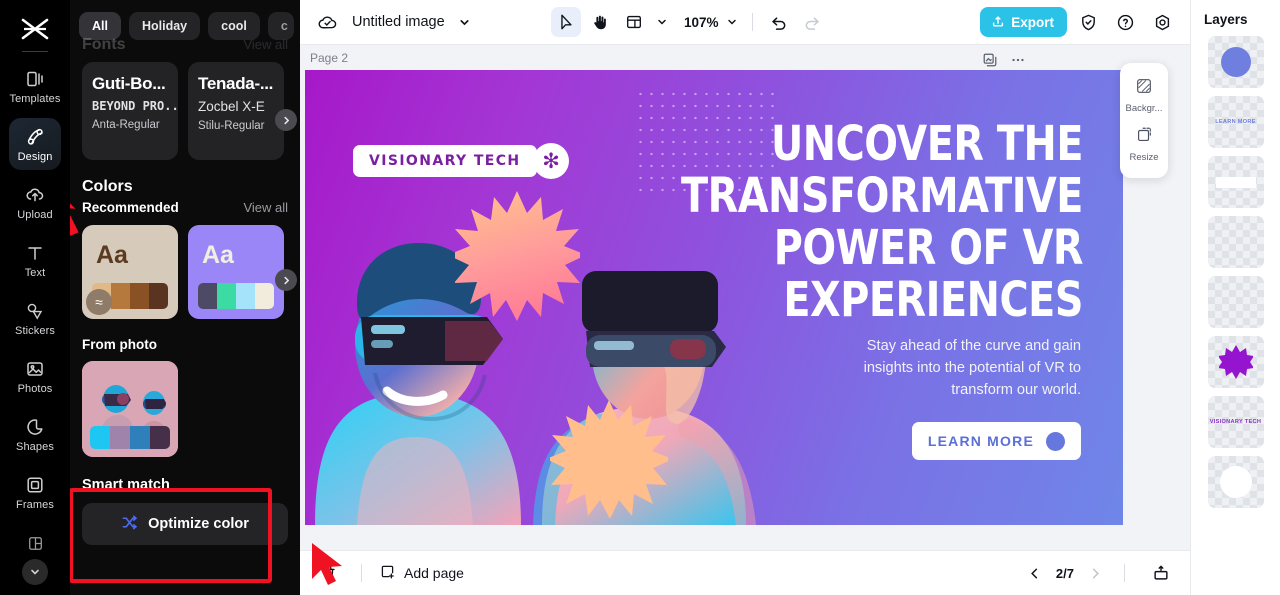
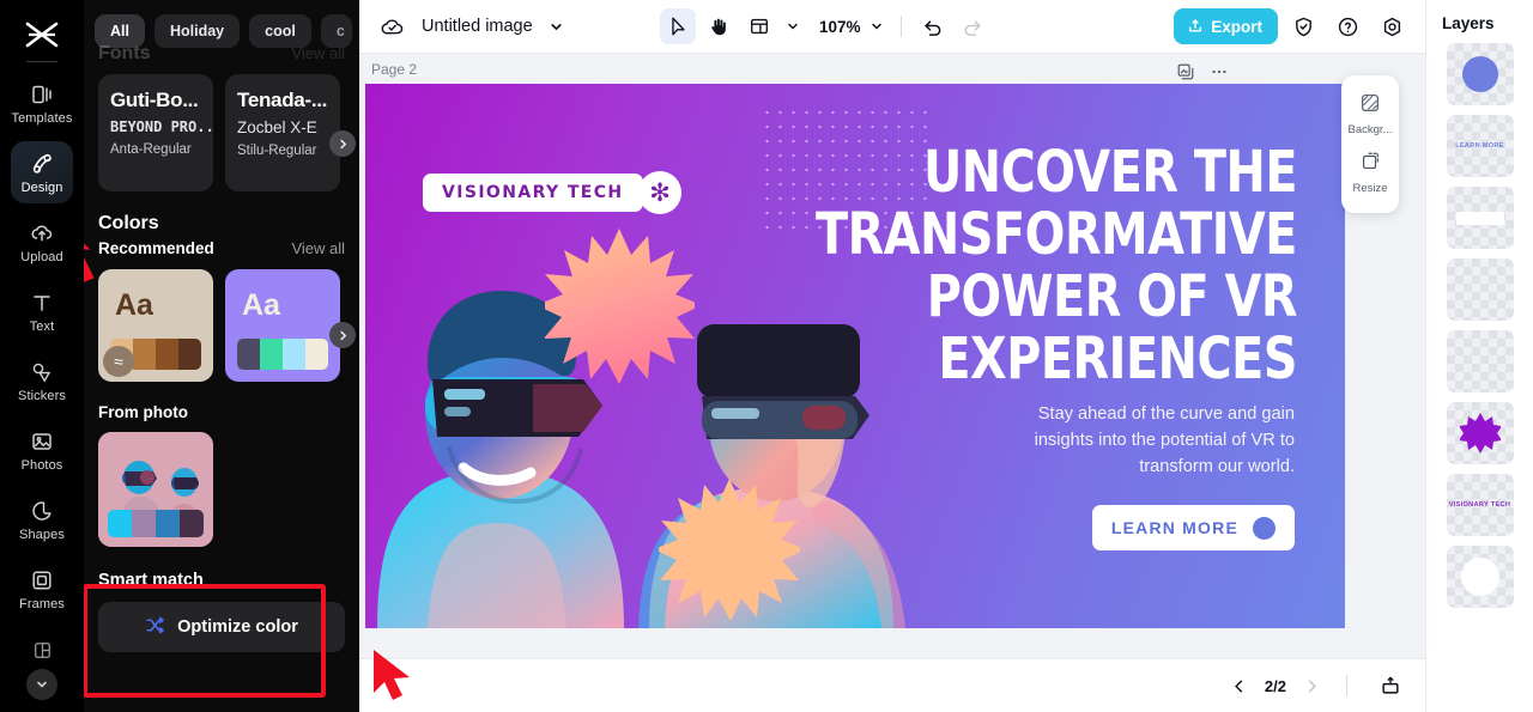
  Templates
  Design
  Upload
  Text
  Stickers
  Photos
  Shapes
  Frames
  All
  Holiday
  cool
  c
  Fonts
  View all
  Guti-Bo...
  BEYOND PRO..
  Anta-Regular
  Tenada-...
  Zocbel X-E
  Stilu-Regular
  Colors
  Recommended
  View all
  Aa
  ≈
  Aa
  From photo
  Smart match
  Optimize color
  Untitled image
  107%
  Export
  Page 2
  VISIONARY TECH
  ✻
  UNCOVER THE TRANSFORMATIVE POWER OF VR EXPERIENCES
  Stay ahead of the curve and gain insights into the potential of VR to transform our world.
  LEARN MORE
  Backgr...
  Resize
- Add page
- 2/7
+ 2/2
  Layers
